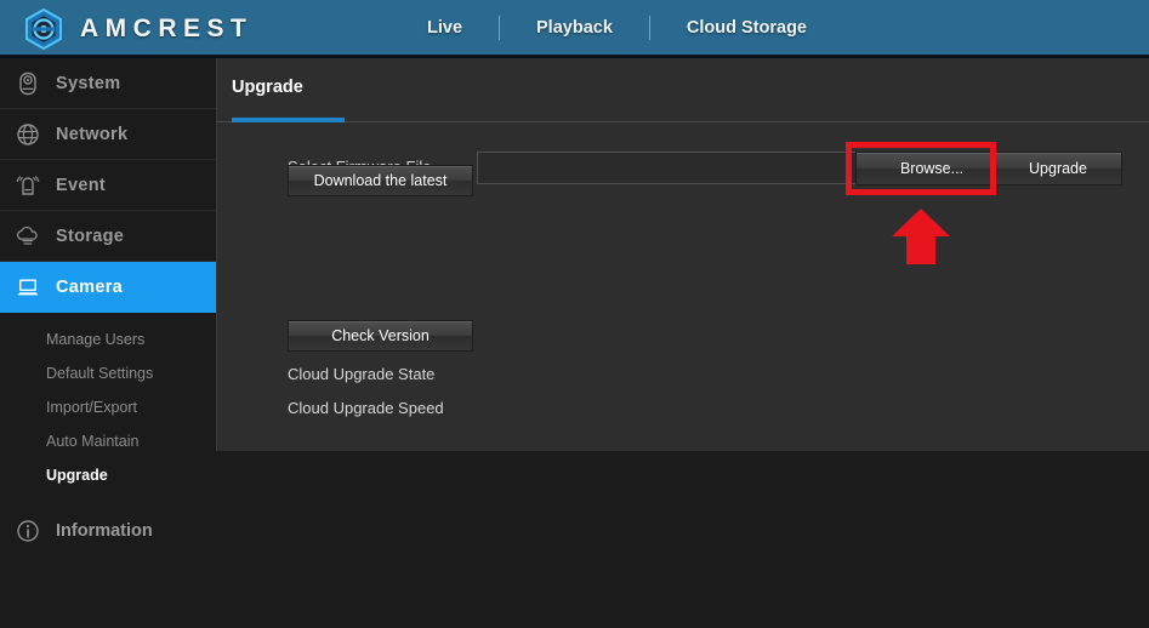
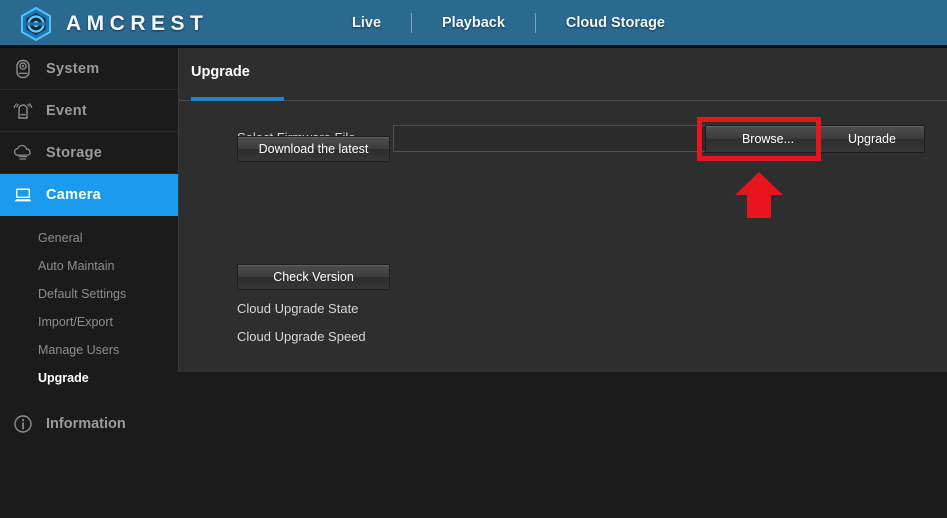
  AMCREST
  Live
  Playback
  Cloud Storage
  System
- Network
  Event
  Storage
  Camera
+ General
- Manage Users
+ Auto Maintain
  Default Settings
  Import/Export
- Auto Maintain
+ Manage Users
  Upgrade
  Information
  Upgrade
  Browse...
  Upgrade
  Download the latest
  Check Version
  Cloud Upgrade State
  Cloud Upgrade Speed
